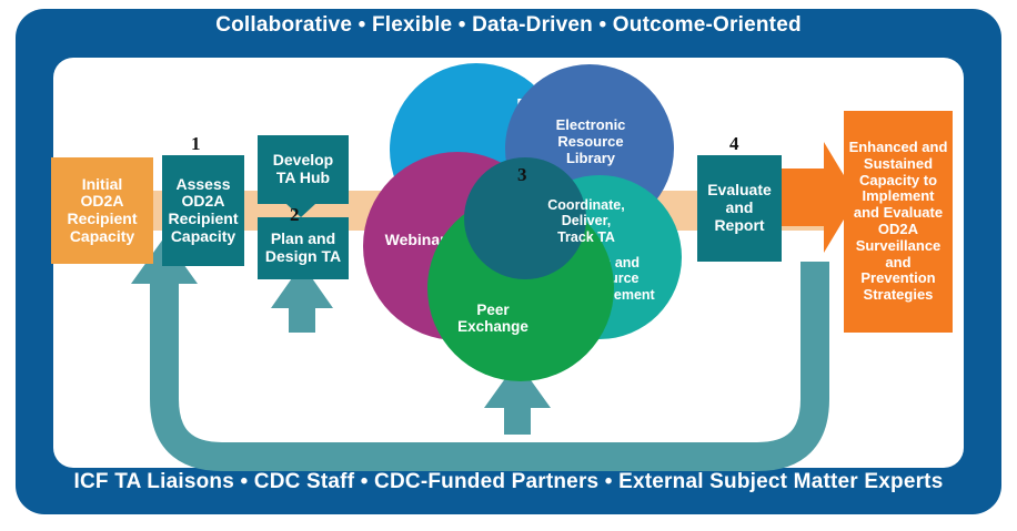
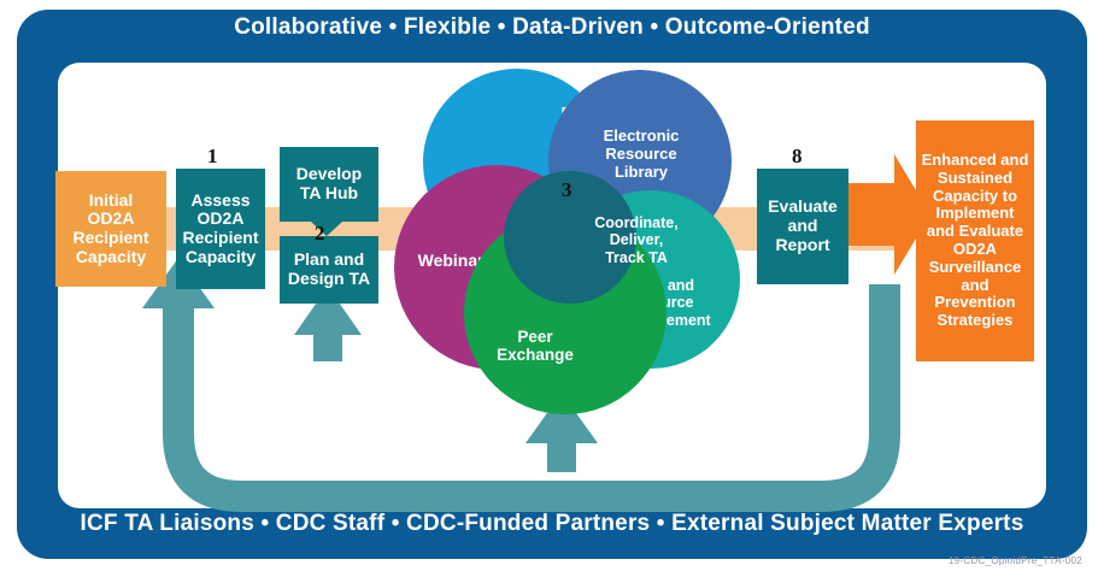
  Collaborative • Flexible • Data-Driven • Outcome-Oriented
  ICF TA Liaisons • CDC Staff • CDC-Funded Partners • External Subject Matter Experts
  Electronic
  Resource
  Library
  Webina
  Peer
  Exchange
  Coordinate,
  Deliver,
  Track TA
  Initial
  OD2A
  Recipient
  Capacity
  Assess
  OD2A
  Recipient
  Capacity
  Develop
  TA Hub
  Plan and
  Design TA
  Evaluate
  and
  Report
  Enhanced and
  Sustained
  Capacity to
  Implement
  and Evaluate
  OD2A
  Surveillance
  and
  Prevention
  Strategies
  1
  2
  3
- 4
+ 8
+ 19-CDC_OpioidPre_TTA-002
